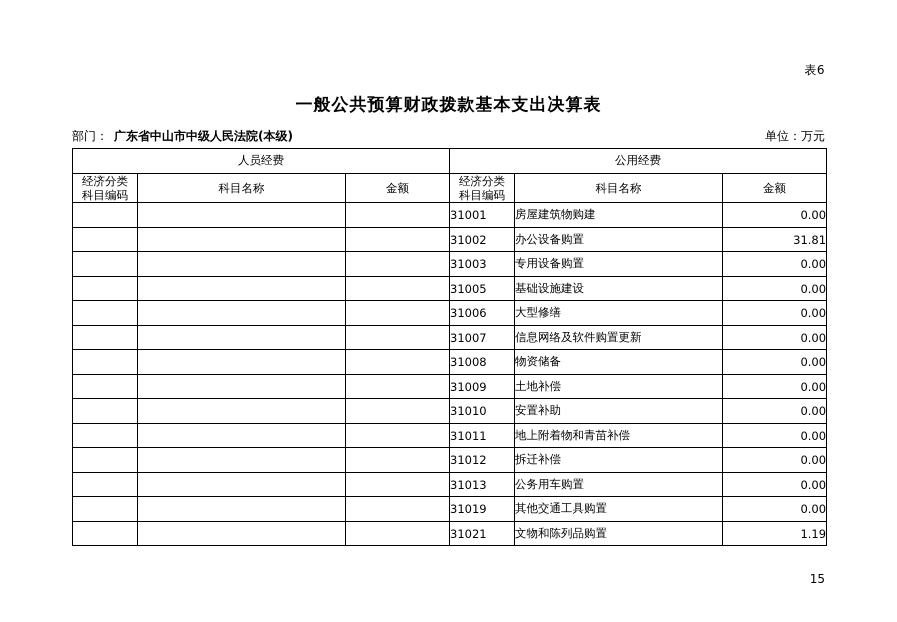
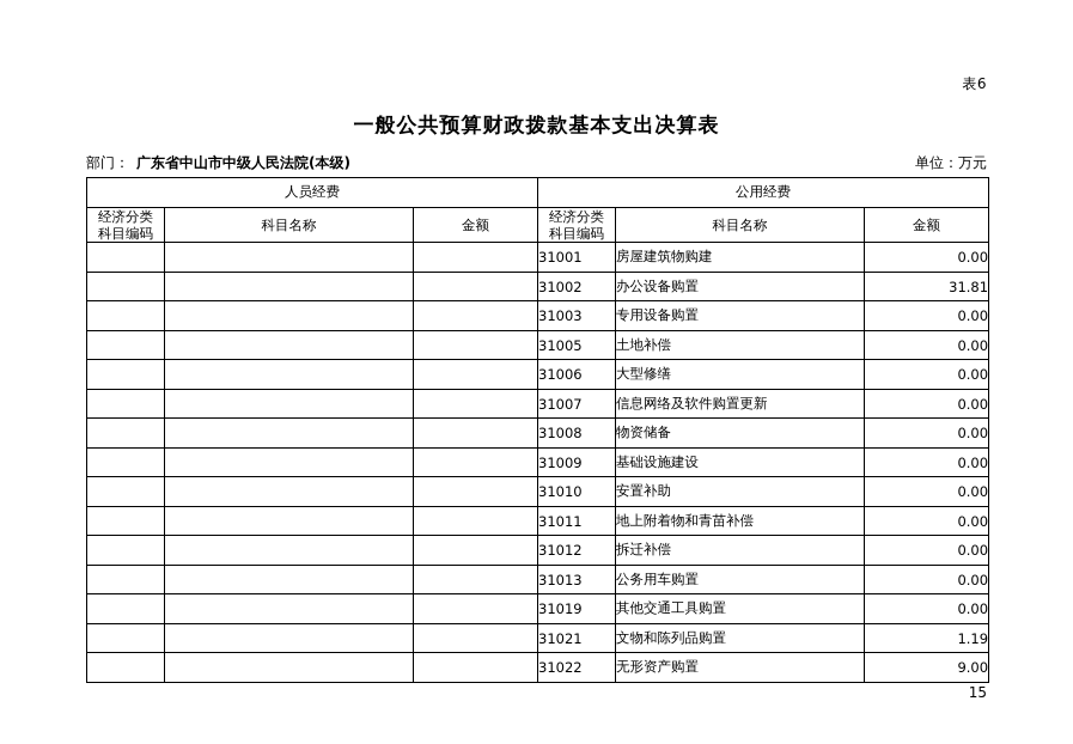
  表6
  一般公共预算财政拨款基本支出决算表
  部门：
  广东省中山市中级人民法院(本级)
  单位：万元
  人员经费	公用经费
  经济分类 科目编码	科目名称	金额	经济分类 科目编码	科目名称	金额
  			31001	房屋建筑物购建	0.00
  			31002	办公设备购置	31.81
  			31003	专用设备购置	0.00
- 			31005	基础设施建设	0.00
+ 			31005	土地补偿	0.00
  			31006	大型修缮	0.00
  			31007	信息网络及软件购置更新	0.00
  			31008	物资储备	0.00
- 			31009	土地补偿	0.00
+ 			31009	基础设施建设	0.00
  			31010	安置补助	0.00
  			31011	地上附着物和青苗补偿	0.00
  			31012	拆迁补偿	0.00
  			31013	公务用车购置	0.00
  			31019	其他交通工具购置	0.00
  			31021	文物和陈列品购置	1.19
+ 			31022	无形资产购置	9.00
  15
